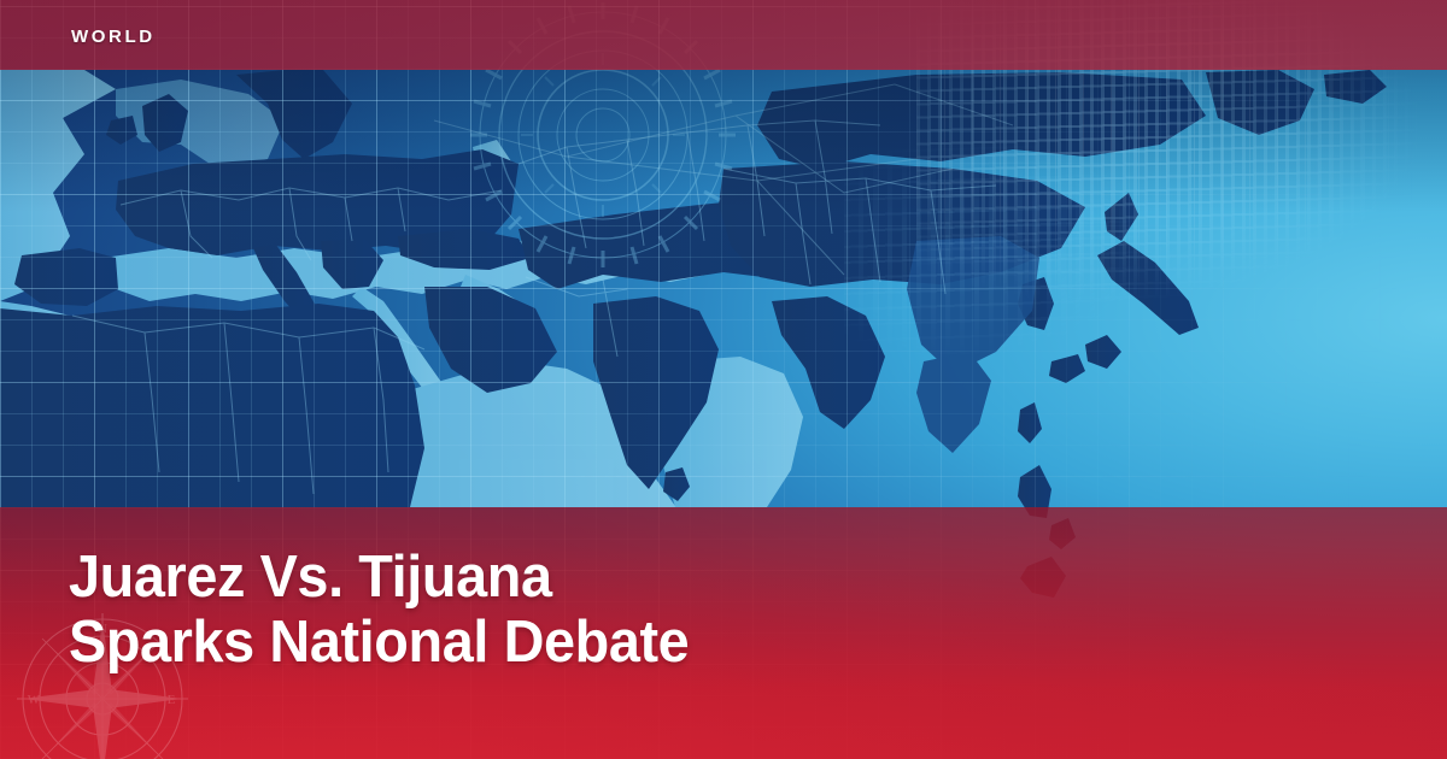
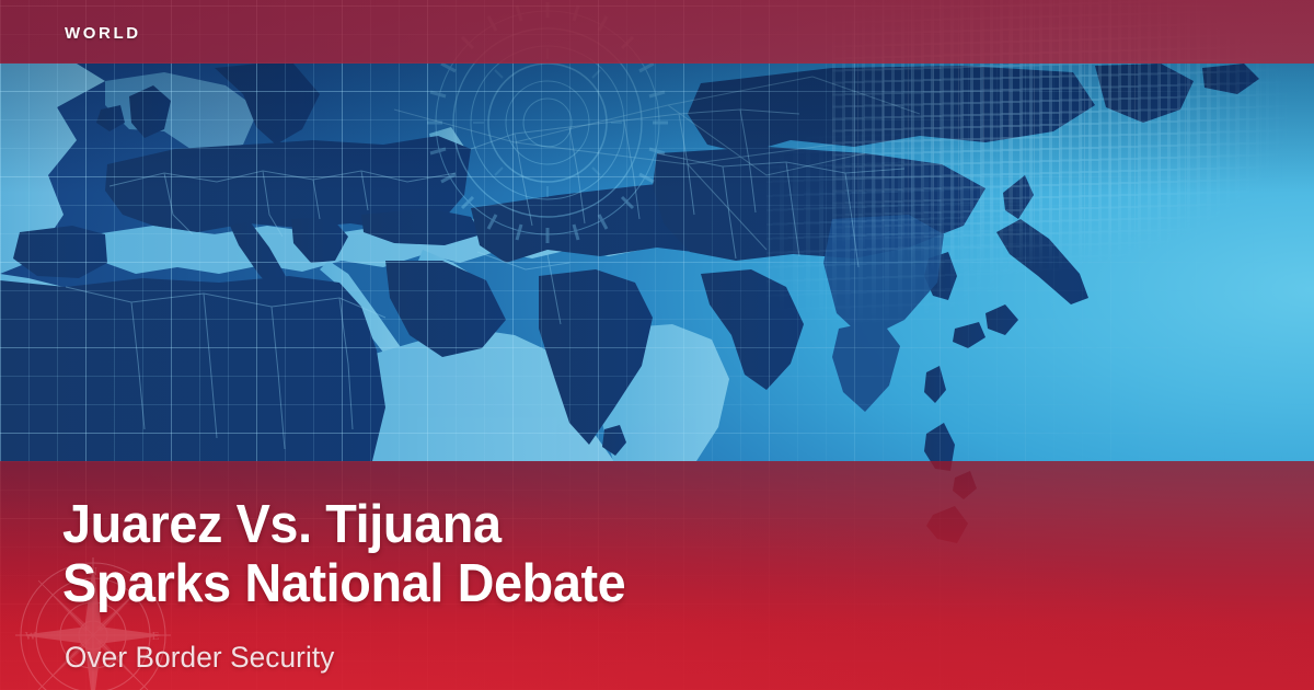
  N
  E
  W
  WORLD
  Juarez Vs. Tijuana
  Sparks National Debate
+ Over Border Security
